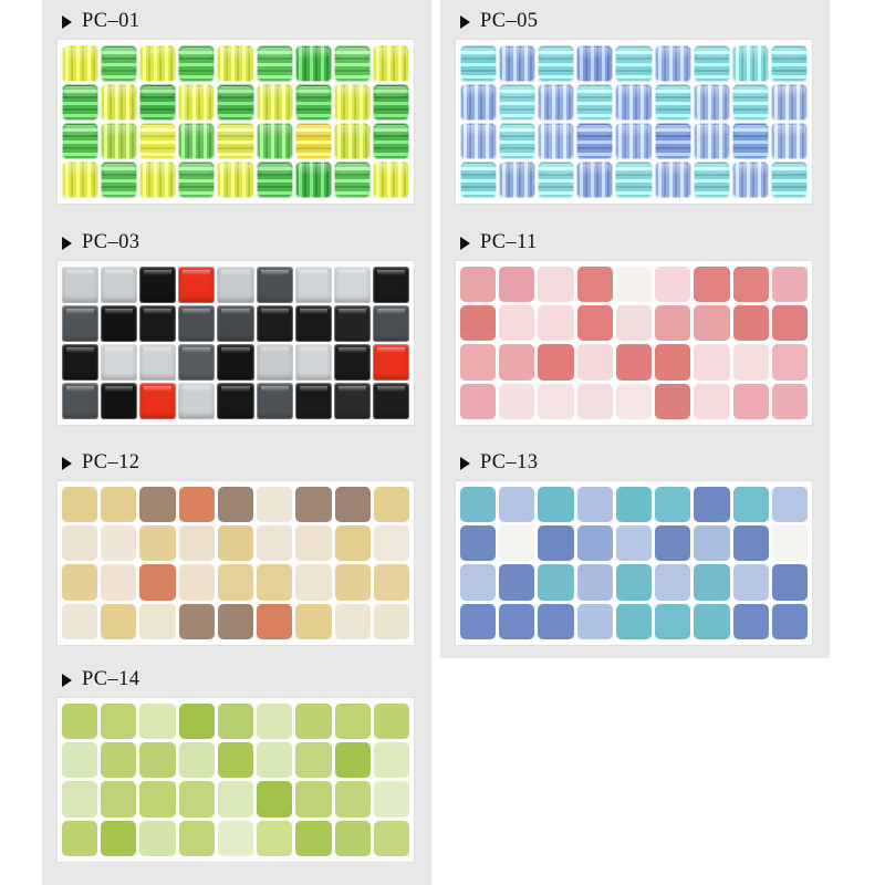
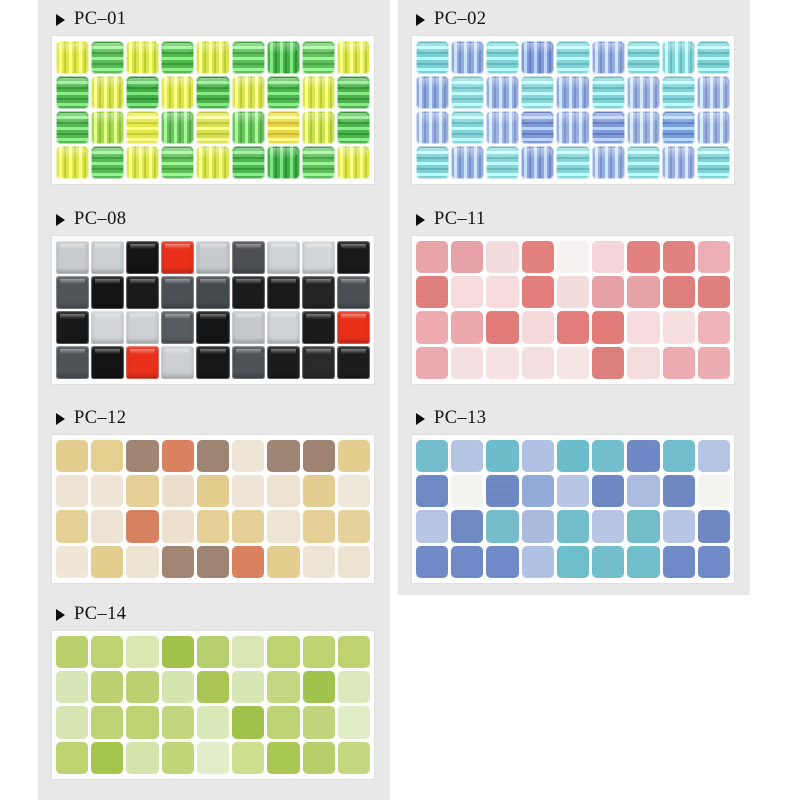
  PC–01
- PC–05
+ PC–02
- PC–03
+ PC–08
  PC–11
  PC–12
  PC–13
  PC–14
